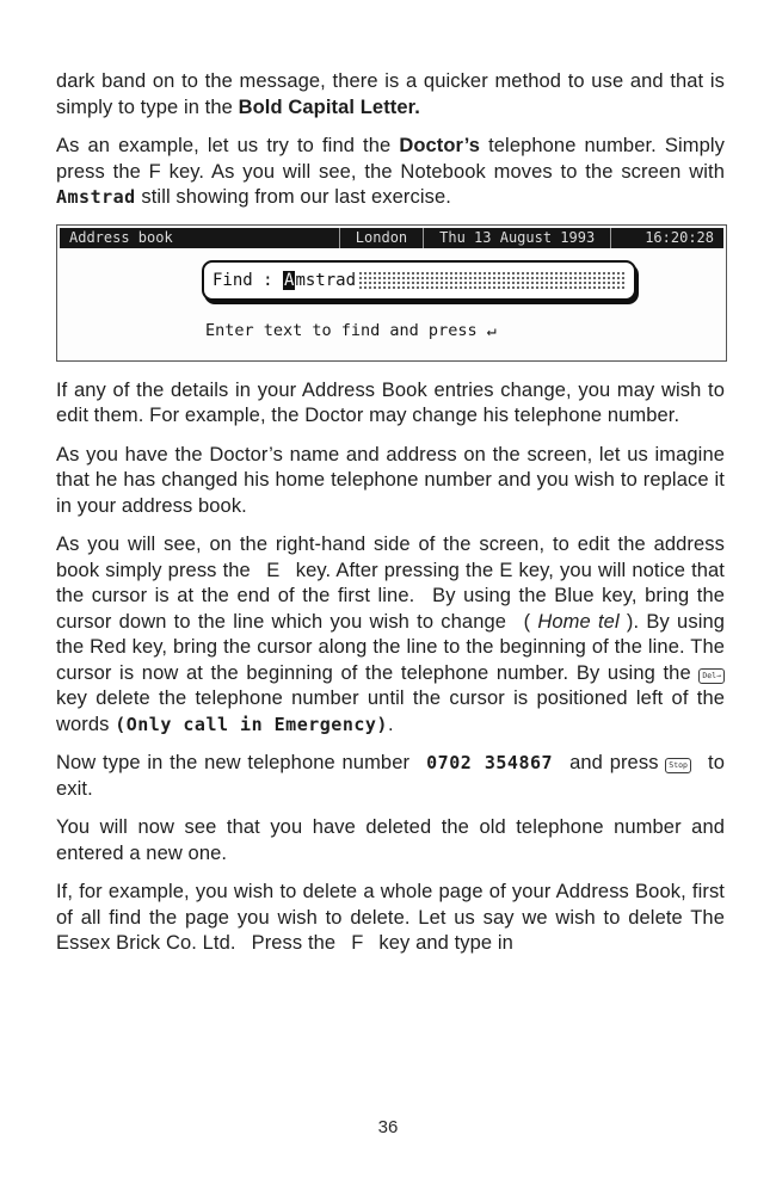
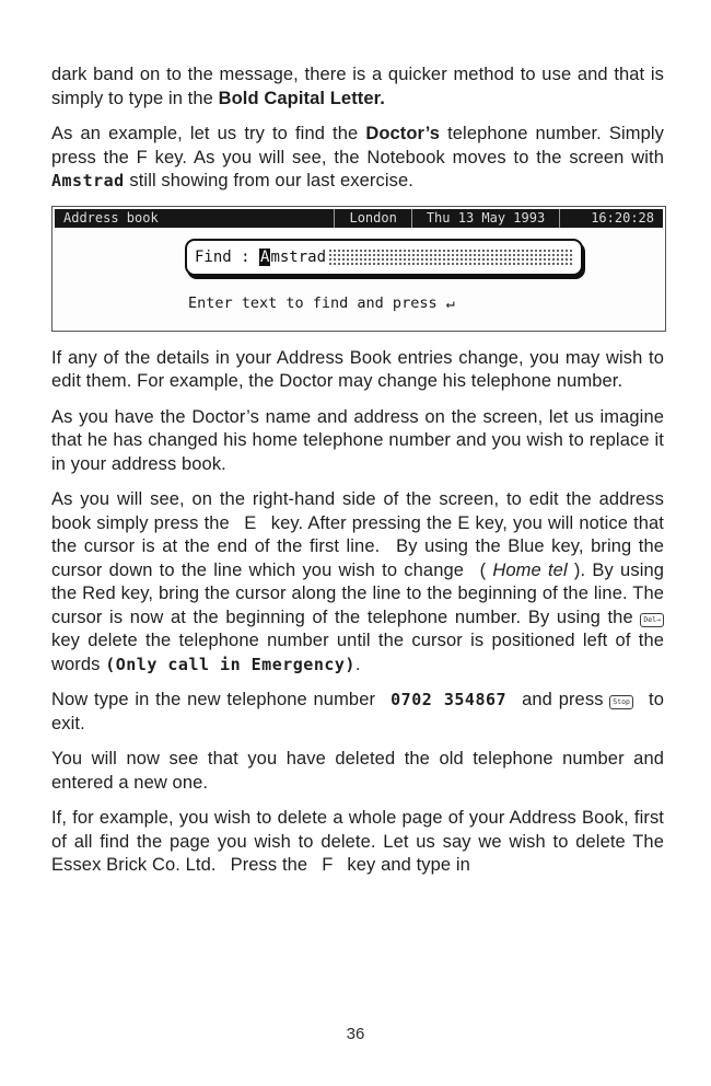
  dark band on to the message, there is a quicker method to use and that is simply to type in the Bold Capital Letter.
  As an example, let us try to find the Doctor’s telephone number. Simply press the F key. As you will see, the Notebook moves to the screen with Amstrad still showing from our last exercise.
  Address book
  London
- Thu 13 August 1993
+ Thu 13 May 1993
  16:20:28
  Find :
  A
  mstrad
  Enter text to find and press ↵
  If any of the details in your Address Book entries change, you may wish to edit them. For example, the Doctor may change his telephone number.
  As you have the Doctor’s name and address on the screen, let us imagine that he has changed his home telephone number and you wish to replace it in your address book.
  As you will see, on the right-hand side of the screen, to edit the address book simply press the E key. After pressing the E key, you will notice that the cursor is at the end of the first line. By using the Blue key, bring the cursor down to the line which you wish to change ( Home tel ). By using the Red key, bring the cursor along the line to the beginning of the line. The cursor is now at the beginning of the telephone number. By using the Del→ key delete the telephone number until the cursor is positioned left of the words (Only call in Emergency).
  Now type in the new telephone number 0702 354867 and press Stop to exit.
  You will now see that you have deleted the old telephone number and entered a new one.
  If, for example, you wish to delete a whole page of your Address Book, first of all find the page you wish to delete. Let us say we wish to delete The Essex Brick Co. Ltd. Press the F key and type in
  36
